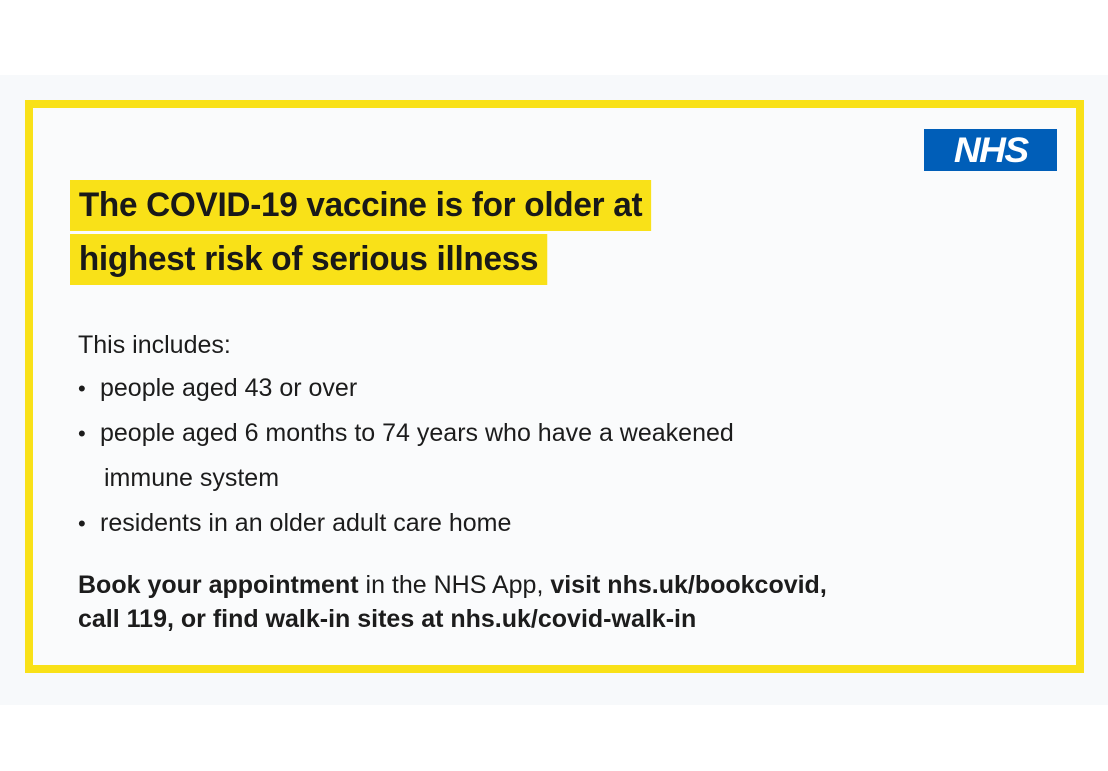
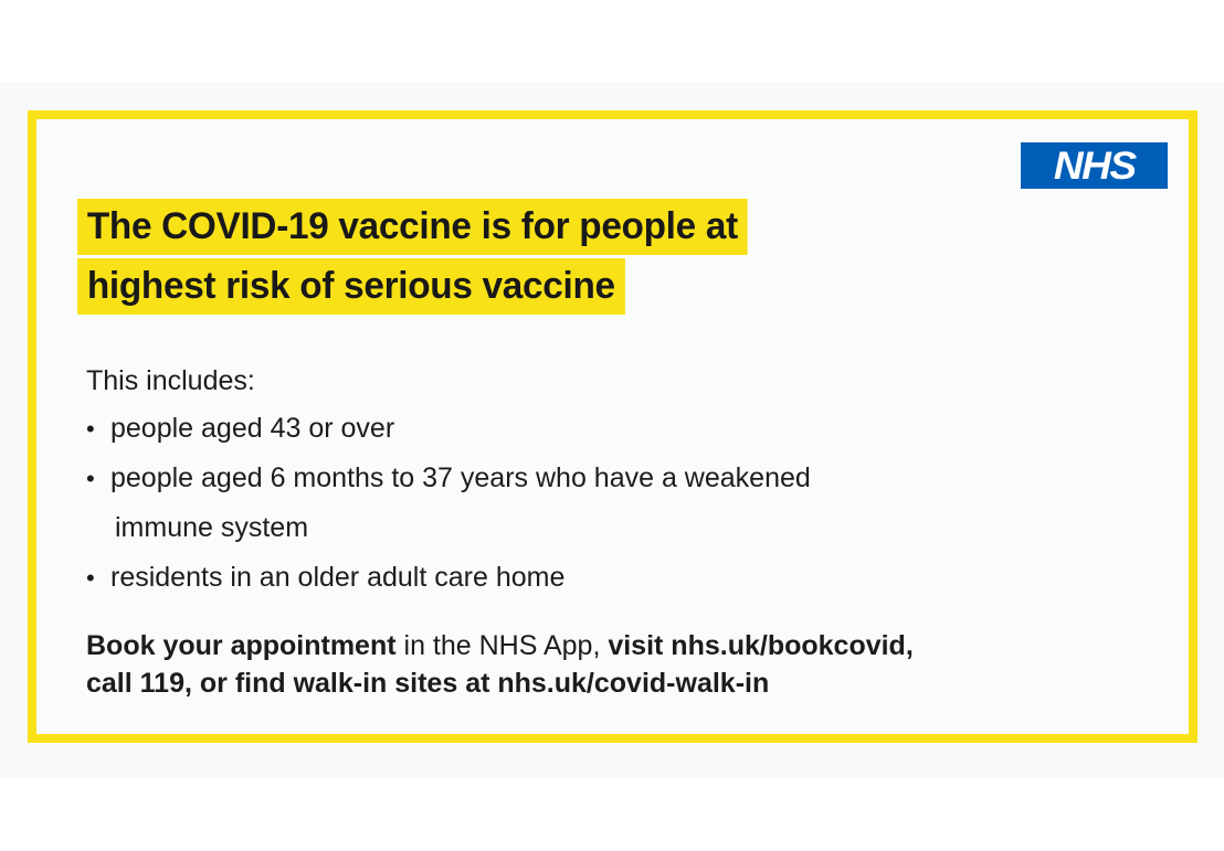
  NHS
- The COVID-19 vaccine is for older at
+ The COVID-19 vaccine is for people at
- highest risk of serious illness
+ highest risk of serious vaccine
  This includes:
  people aged 43 or over
- people aged 6 months to 74 years who have a weakened
+ people aged 6 months to 37 years who have a weakened
  immune system
  residents in an older adult care home
  Book your appointment in the NHS App, visit nhs.uk/bookcovid,
  call 119, or find walk-in sites at nhs.uk/covid-walk-in
